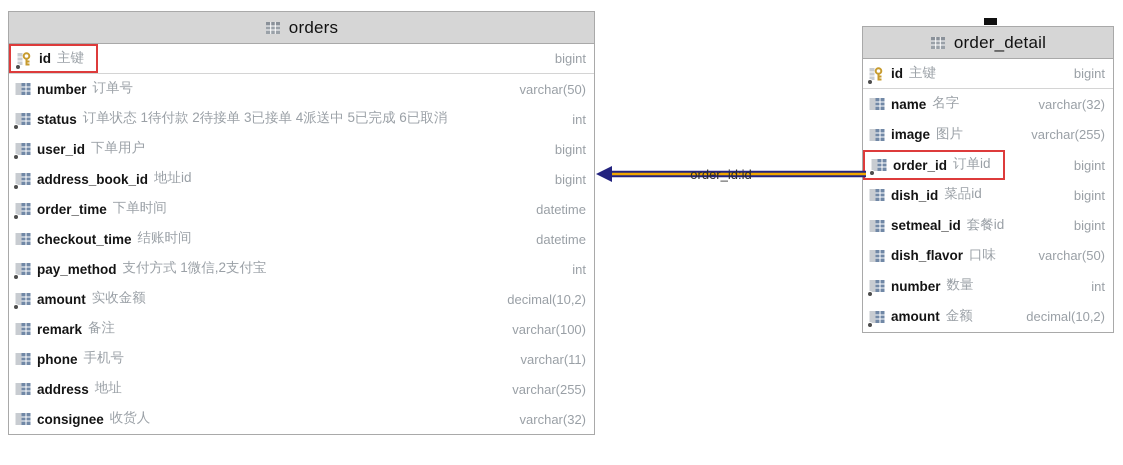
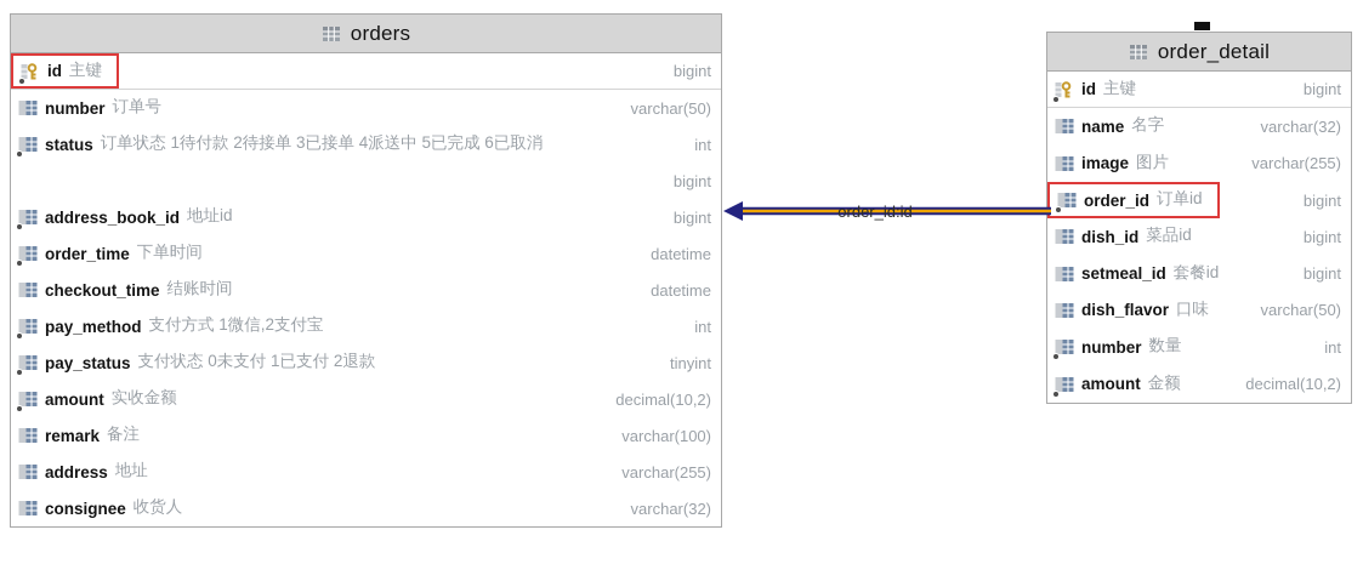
  orders
  id
  主键
  bigint
  number
  订单号
  varchar(50)
  status
  订单状态 1待付款 2待接单 3已接单 4派送中 5已完成 6已取消
  int
- user_id
- 下单用户
  bigint
  address_book_id
  地址id
  bigint
  order_time
  下单时间
  datetime
  checkout_time
  结账时间
  datetime
  pay_method
  支付方式 1微信,2支付宝
  int
+ pay_status
+ 支付状态 0未支付 1已支付 2退款
+ tinyint
  amount
  实收金额
  decimal(10,2)
  remark
  备注
  varchar(100)
- phone
- 手机号
- varchar(11)
  address
  地址
  varchar(255)
  consignee
  收货人
  varchar(32)
  order_detail
  id
  主键
  bigint
  name
  名字
  varchar(32)
  image
  图片
  varchar(255)
  order_id
  订单id
  bigint
  dish_id
  菜品id
  bigint
  setmeal_id
  套餐id
  bigint
  dish_flavor
  口味
  varchar(50)
  number
  数量
  int
  amount
  金额
  decimal(10,2)
  order_id:id
